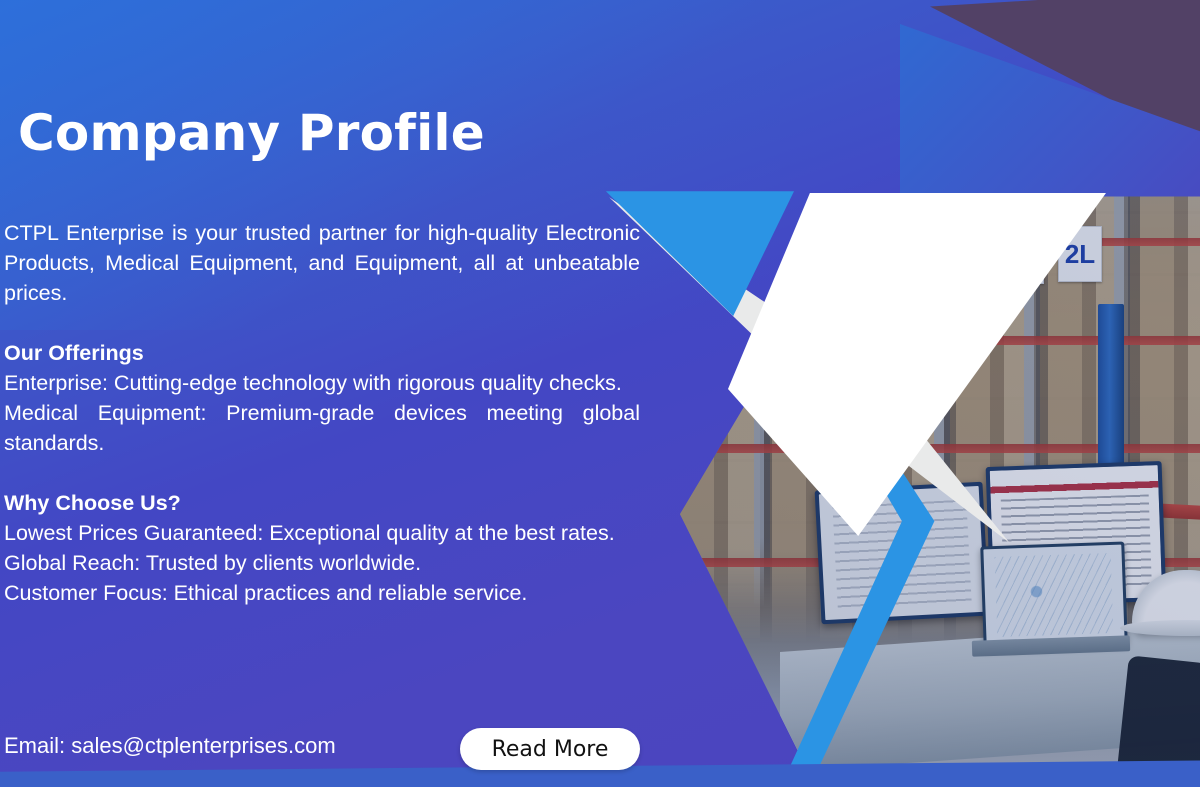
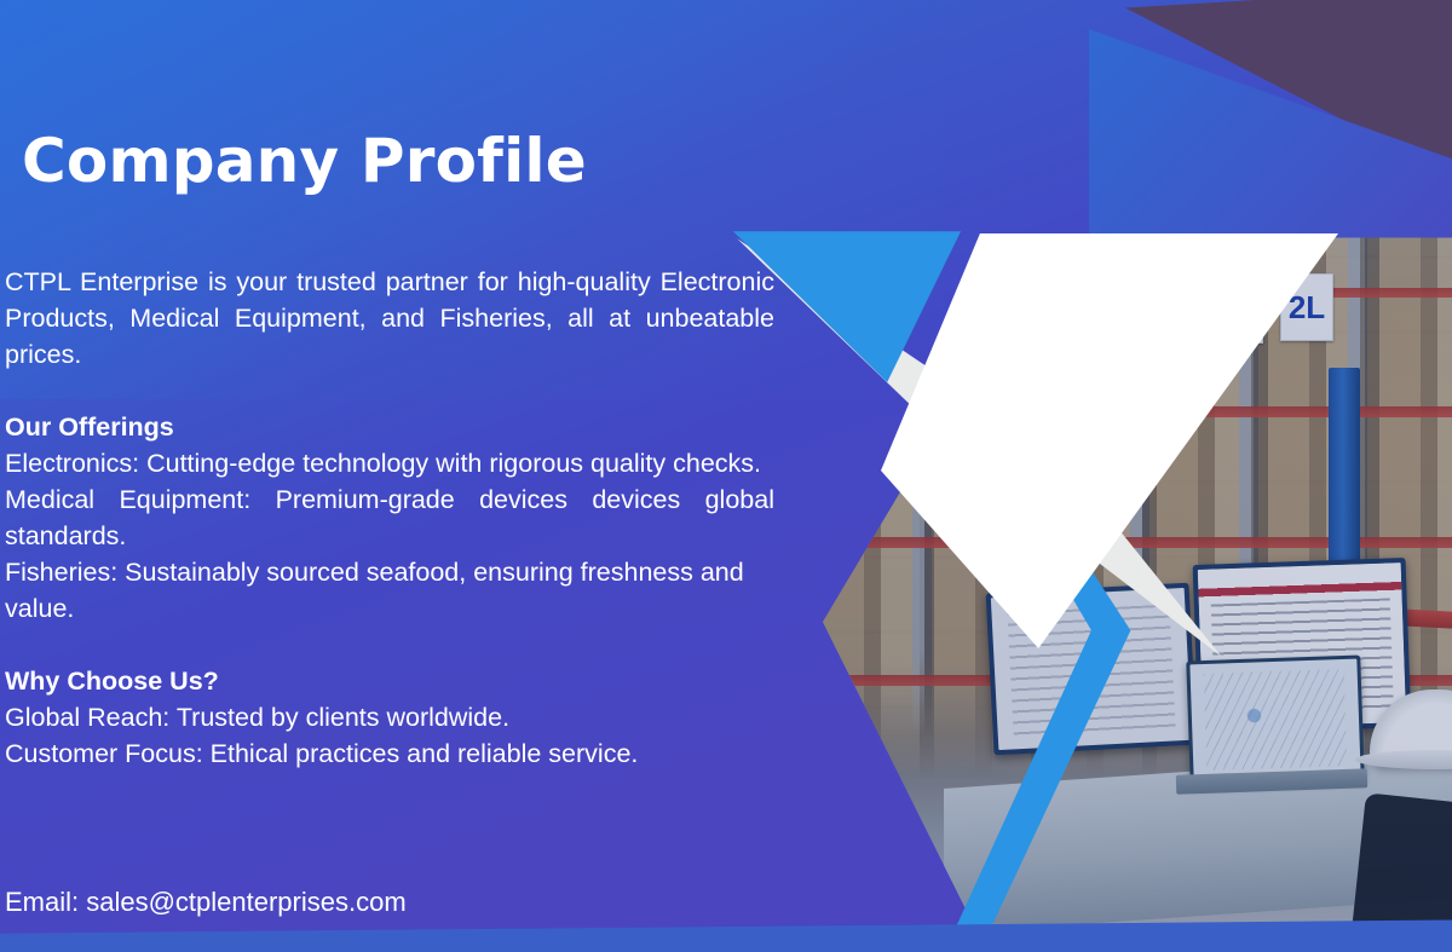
  Company Profile
- CTPL Enterprise is your trusted partner for high-quality Electronic Products, Medical Equipment, and Equipment, all at unbeatable prices.
+ CTPL Enterprise is your trusted partner for high-quality Electronic Products, Medical Equipment, and Fisheries, all at unbeatable prices.
  Our Offerings
- Enterprise: Cutting-edge technology with rigorous quality checks.
+ Electronics: Cutting-edge technology with rigorous quality checks.
- Medical Equipment: Premium-grade devices meeting global standards.
+ Medical Equipment: Premium-grade devices devices global standards.
+ Fisheries: Sustainably sourced seafood, ensuring freshness and value.
  Why Choose Us?
- Lowest Prices Guaranteed: Exceptional quality at the best rates.
  Global Reach: Trusted by clients worldwide.
  Customer Focus: Ethical practices and reliable service.
  Email: sales@ctplenterprises.com
- Read More
